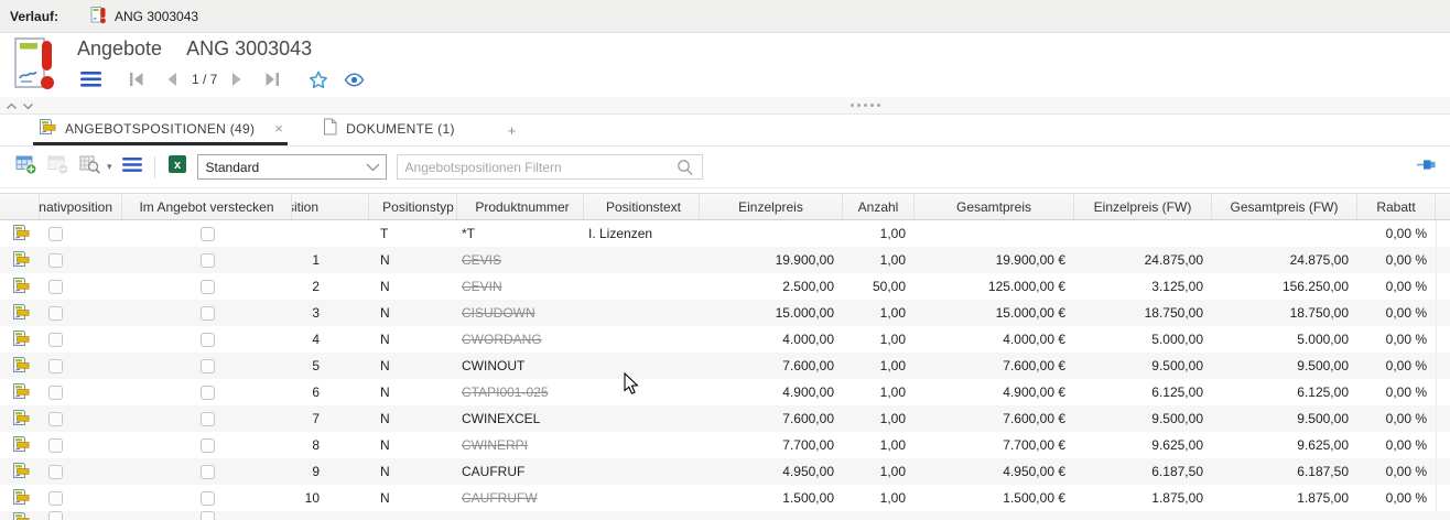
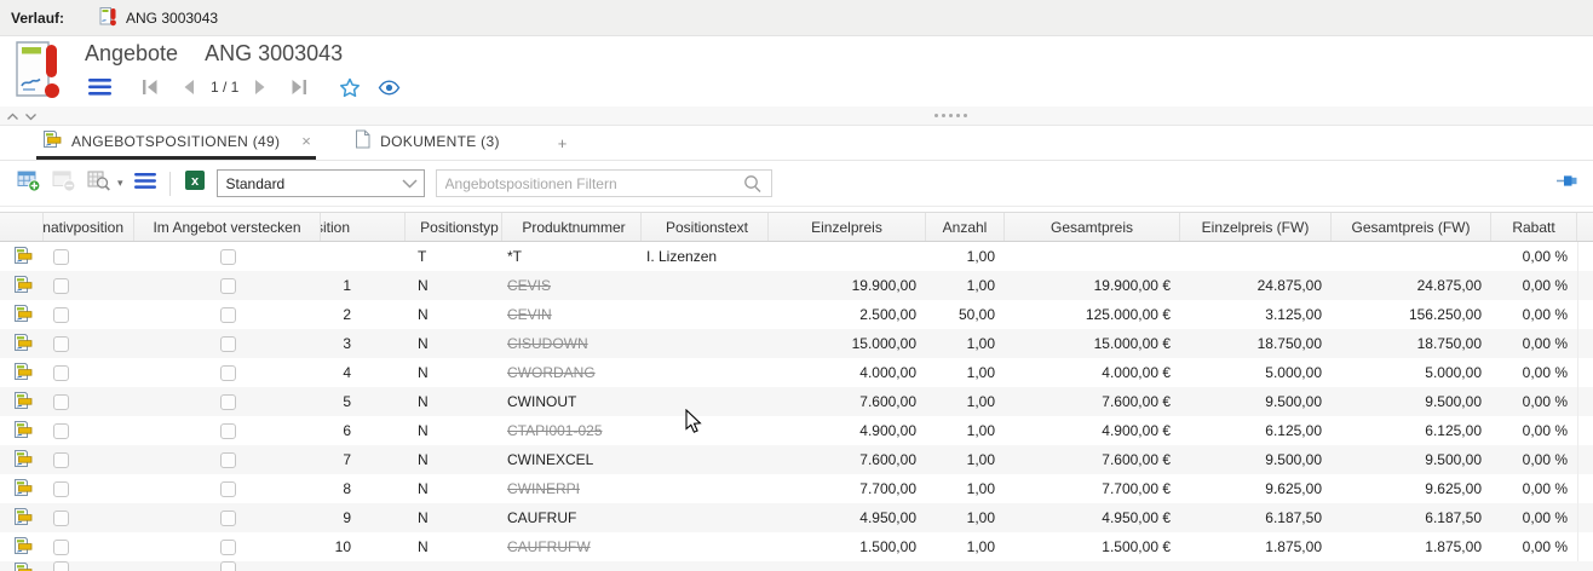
  Verlauf:
  ANG 3003043
  Angebote
  ANG 3003043
- 1 / 7
+ 1 / 1
  ANGEBOTSPOSITIONEN (49)
  ×
- DOKUMENTE (1)
+ DOKUMENTE (3)
  +
  ▾
  x
  Standard
  Angebotspositionen Filtern
  nativposition
  Im Angebot verstecken
  Positionstyp
  Produktnummer
  Positionstext
  Einzelpreis
  Anzahl
  Gesamtpreis
  Einzelpreis (FW)
  Gesamtpreis (FW)
  Rabatt
  T
  *T
  I. Lizenzen
  1,00
  0,00 %
  1
  N
  CEVIS
  19.900,00
  1,00
  19.900,00 €
  24.875,00
  24.875,00
  0,00 %
  2
  N
  CEVIN
  2.500,00
  50,00
  125.000,00 €
  3.125,00
  156.250,00
  0,00 %
  3
  N
  CISUDOWN
  15.000,00
  1,00
  15.000,00 €
  18.750,00
  18.750,00
  0,00 %
  4
  N
  CWORDANG
  4.000,00
  1,00
  4.000,00 €
  5.000,00
  5.000,00
  0,00 %
  5
  N
  CWINOUT
  7.600,00
  1,00
  7.600,00 €
  9.500,00
  9.500,00
  0,00 %
  6
  N
  CTAPI001-025
  4.900,00
  1,00
  4.900,00 €
  6.125,00
  6.125,00
  0,00 %
  7
  N
  CWINEXCEL
  7.600,00
  1,00
  7.600,00 €
  9.500,00
  9.500,00
  0,00 %
  8
  N
  CWINERPI
  7.700,00
  1,00
  7.700,00 €
  9.625,00
  9.625,00
  0,00 %
  9
  N
  CAUFRUF
  4.950,00
  1,00
  4.950,00 €
  6.187,50
  6.187,50
  0,00 %
  10
  N
  CAUFRUFW
  1.500,00
  1,00
  1.500,00 €
  1.875,00
  1.875,00
  0,00 %
